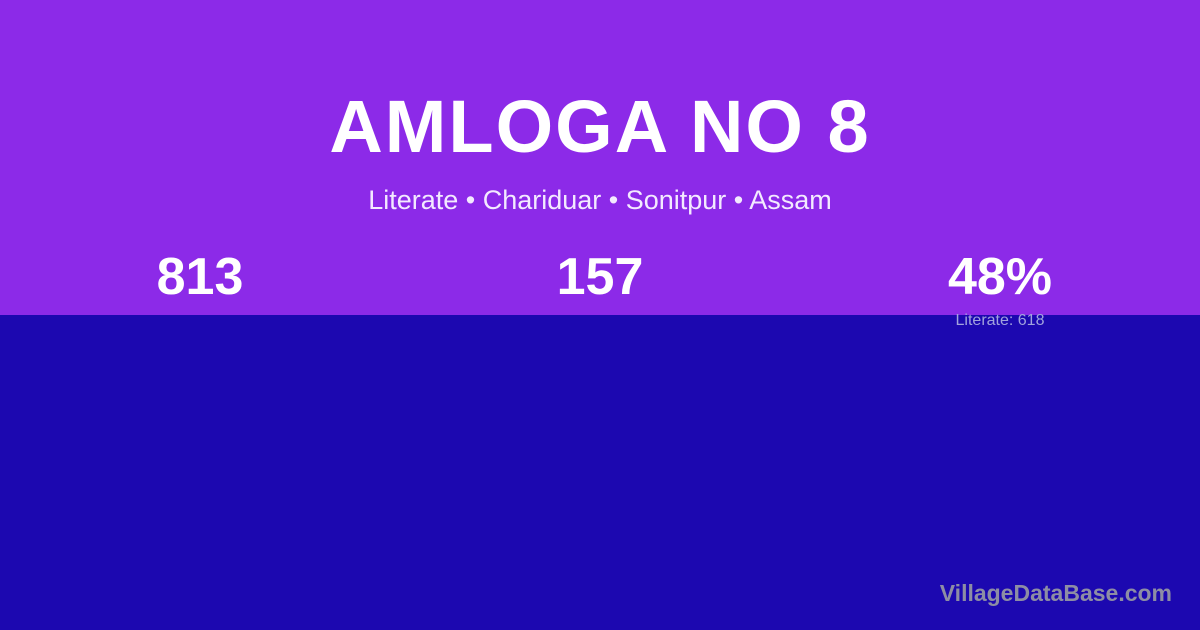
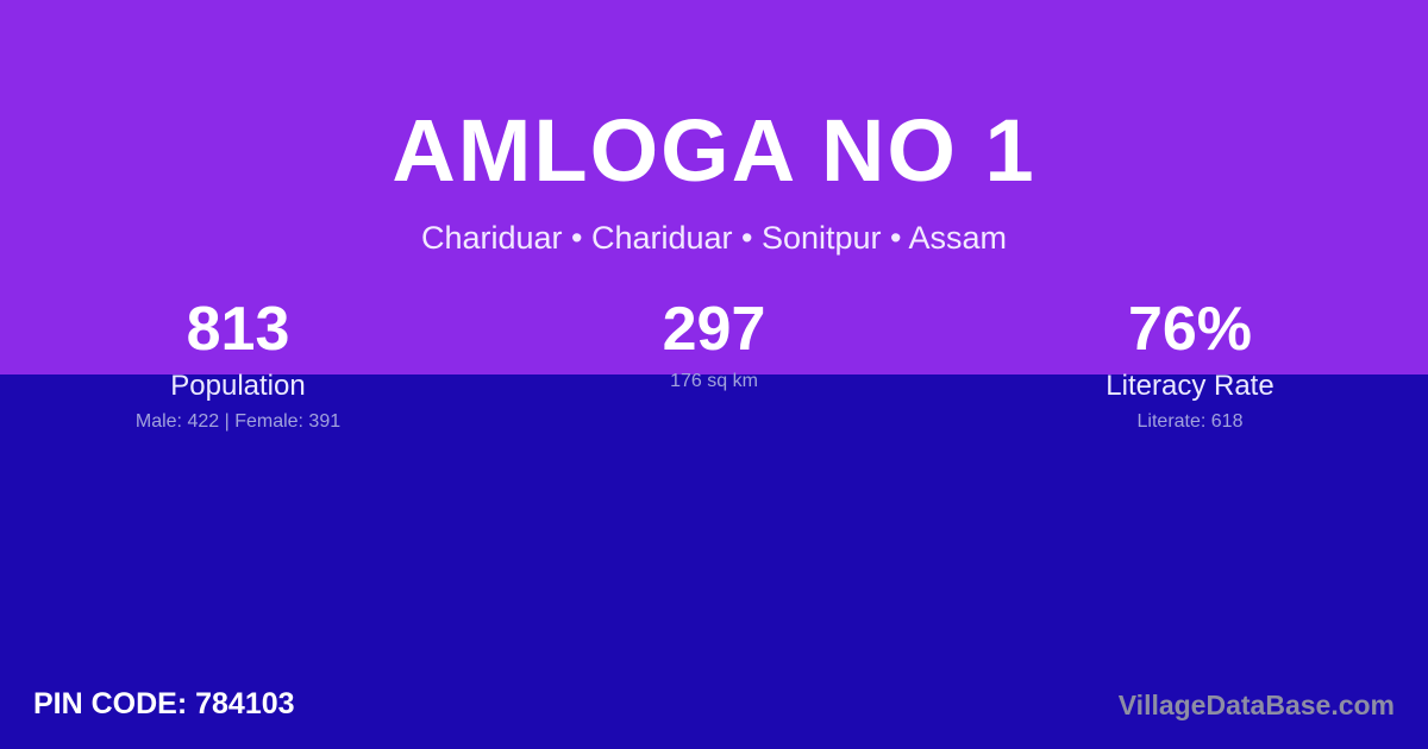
- AMLOGA NO 8
+ AMLOGA NO 1
- Literate • Chariduar • Sonitpur • Assam
+ Chariduar • Chariduar • Sonitpur • Assam
  813
+ Population
+ Male: 422 | Female: 391
- 157
+ 297
+ 176 sq km
- 48%
+ 76%
+ Literacy Rate
  Literate: 618
+ PIN CODE: 784103
  VillageDataBase.com
